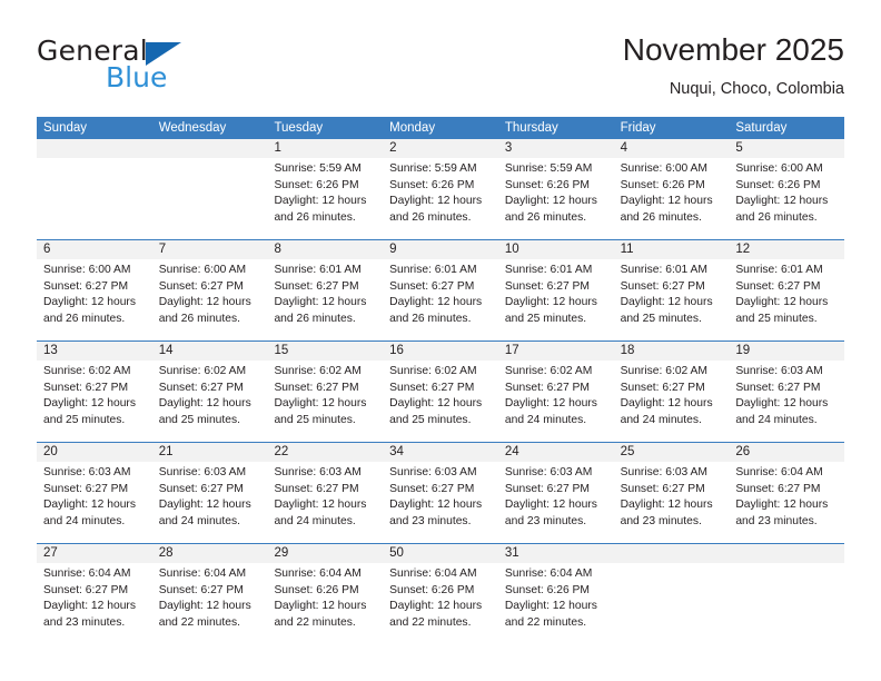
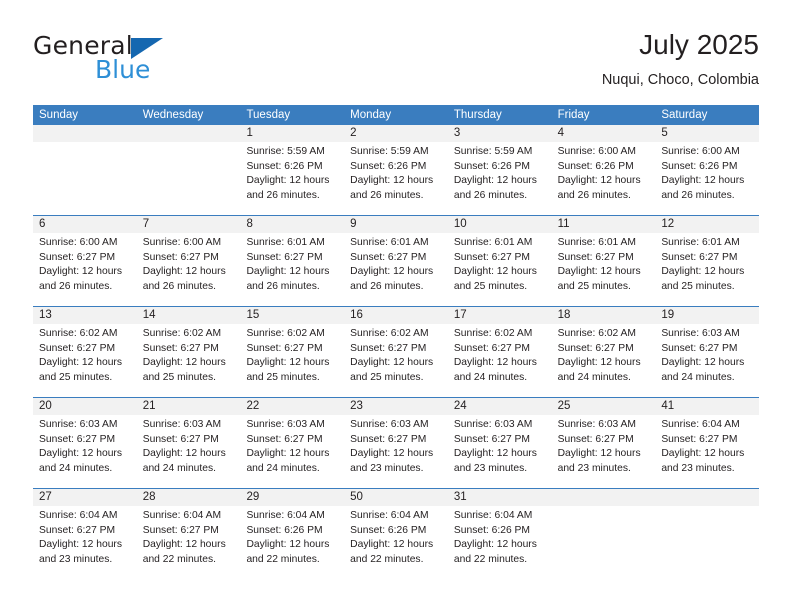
  General
  Blue
- November 2025
+ July 2025
  Nuqui, Choco, Colombia
  Sunday
  Wednesday
  Tuesday
  Monday
  Thursday
  Friday
  Saturday
  1
  2
  3
  4
  5
  Sunrise: 5:59 AM
  Sunset: 6:26 PM
  Daylight: 12 hours
  and 26 minutes.
  Sunrise: 5:59 AM
  Sunset: 6:26 PM
  Daylight: 12 hours
  and 26 minutes.
  Sunrise: 5:59 AM
  Sunset: 6:26 PM
  Daylight: 12 hours
  and 26 minutes.
  Sunrise: 6:00 AM
  Sunset: 6:26 PM
  Daylight: 12 hours
  and 26 minutes.
  Sunrise: 6:00 AM
  Sunset: 6:26 PM
  Daylight: 12 hours
  and 26 minutes.
  6
  7
  8
  9
  10
  11
  12
  Sunrise: 6:00 AM
  Sunset: 6:27 PM
  Daylight: 12 hours
  and 26 minutes.
  Sunrise: 6:00 AM
  Sunset: 6:27 PM
  Daylight: 12 hours
  and 26 minutes.
  Sunrise: 6:01 AM
  Sunset: 6:27 PM
  Daylight: 12 hours
  and 26 minutes.
  Sunrise: 6:01 AM
  Sunset: 6:27 PM
  Daylight: 12 hours
  and 26 minutes.
  Sunrise: 6:01 AM
  Sunset: 6:27 PM
  Daylight: 12 hours
  and 25 minutes.
  Sunrise: 6:01 AM
  Sunset: 6:27 PM
  Daylight: 12 hours
  and 25 minutes.
  Sunrise: 6:01 AM
  Sunset: 6:27 PM
  Daylight: 12 hours
  and 25 minutes.
  13
  14
  15
  16
  17
  18
  19
  Sunrise: 6:02 AM
  Sunset: 6:27 PM
  Daylight: 12 hours
  and 25 minutes.
  Sunrise: 6:02 AM
  Sunset: 6:27 PM
  Daylight: 12 hours
  and 25 minutes.
  Sunrise: 6:02 AM
  Sunset: 6:27 PM
  Daylight: 12 hours
  and 25 minutes.
  Sunrise: 6:02 AM
  Sunset: 6:27 PM
  Daylight: 12 hours
  and 25 minutes.
  Sunrise: 6:02 AM
  Sunset: 6:27 PM
  Daylight: 12 hours
  and 24 minutes.
  Sunrise: 6:02 AM
  Sunset: 6:27 PM
  Daylight: 12 hours
  and 24 minutes.
  Sunrise: 6:03 AM
  Sunset: 6:27 PM
  Daylight: 12 hours
  and 24 minutes.
  20
  21
  22
- 34
+ 23
  24
  25
- 26
+ 41
  Sunrise: 6:03 AM
  Sunset: 6:27 PM
  Daylight: 12 hours
  and 24 minutes.
  Sunrise: 6:03 AM
  Sunset: 6:27 PM
  Daylight: 12 hours
  and 24 minutes.
  Sunrise: 6:03 AM
  Sunset: 6:27 PM
  Daylight: 12 hours
  and 24 minutes.
  Sunrise: 6:03 AM
  Sunset: 6:27 PM
  Daylight: 12 hours
  and 23 minutes.
  Sunrise: 6:03 AM
  Sunset: 6:27 PM
  Daylight: 12 hours
  and 23 minutes.
  Sunrise: 6:03 AM
  Sunset: 6:27 PM
  Daylight: 12 hours
  and 23 minutes.
  Sunrise: 6:04 AM
  Sunset: 6:27 PM
  Daylight: 12 hours
  and 23 minutes.
  27
  28
  29
  50
  31
  Sunrise: 6:04 AM
  Sunset: 6:27 PM
  Daylight: 12 hours
  and 23 minutes.
  Sunrise: 6:04 AM
  Sunset: 6:27 PM
  Daylight: 12 hours
  and 22 minutes.
  Sunrise: 6:04 AM
  Sunset: 6:26 PM
  Daylight: 12 hours
  and 22 minutes.
  Sunrise: 6:04 AM
  Sunset: 6:26 PM
  Daylight: 12 hours
  and 22 minutes.
  Sunrise: 6:04 AM
  Sunset: 6:26 PM
  Daylight: 12 hours
  and 22 minutes.
